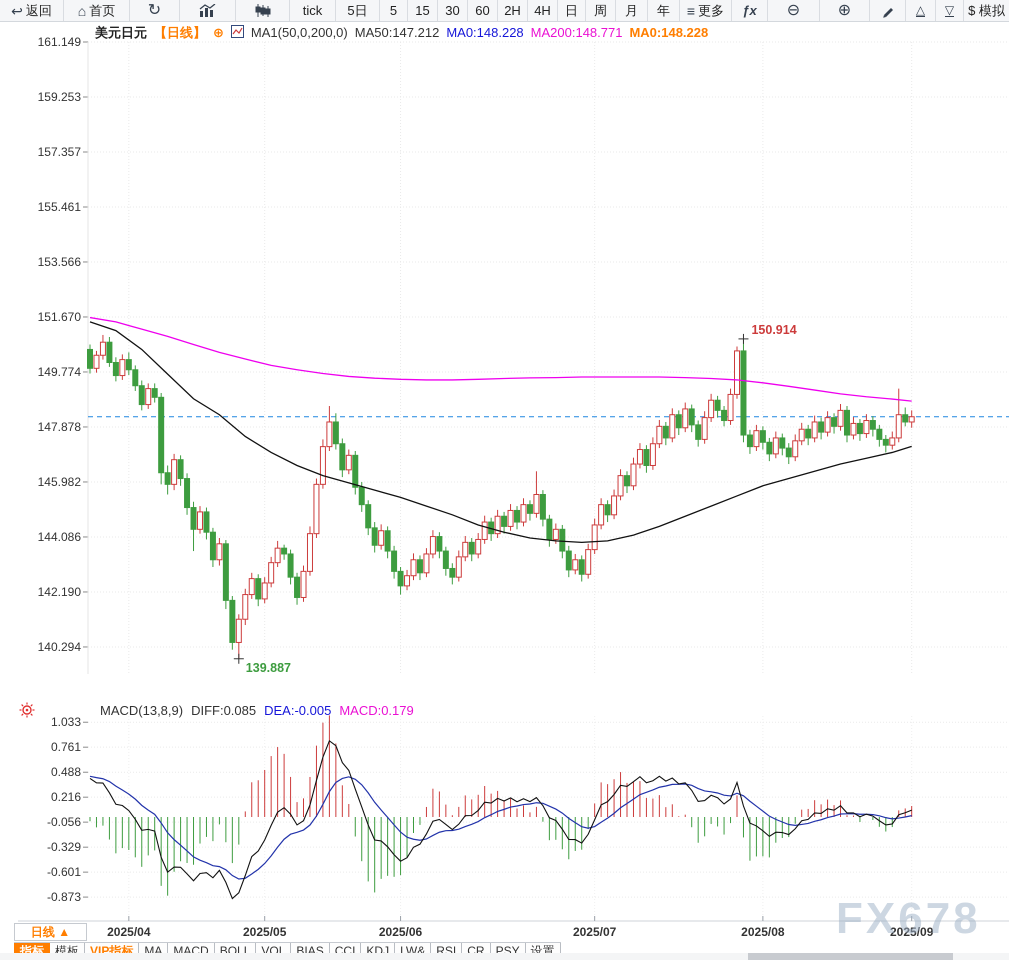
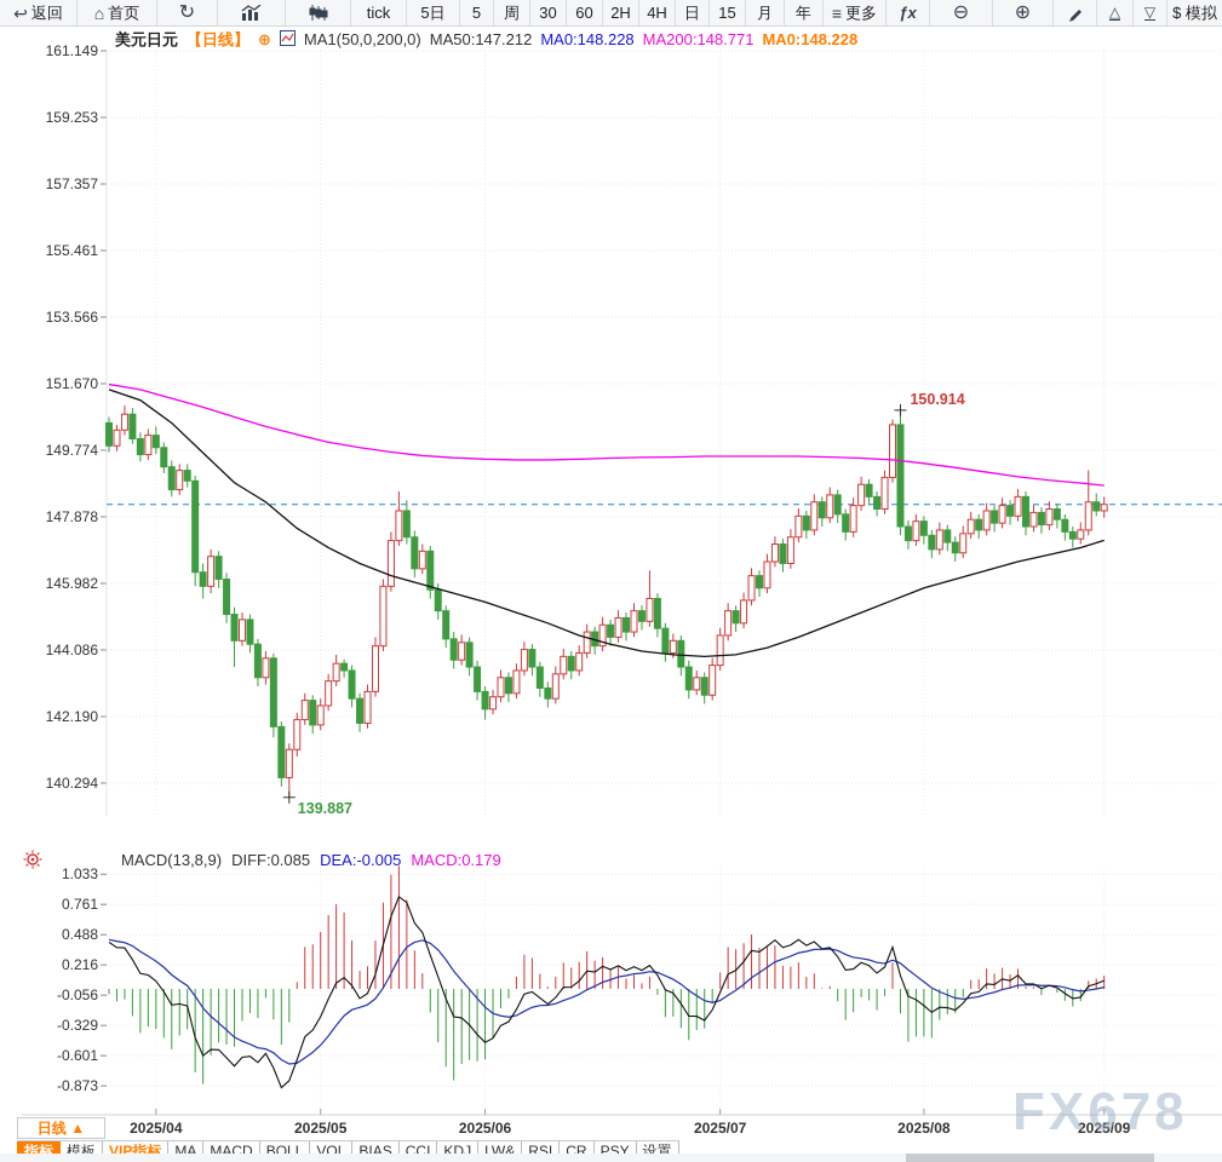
  ↩
  返回
  ⌂
  首页
  ↻
  tick
  5日
  5
- 15
+ 周
  30
  60
  2H
  4H
  日
- 周
+ 15
  月
  年
  ≡
  更多
  ƒx
  ⊖
  ⊕
  △
  ▽
  $ 模拟
  美元日元
  【日线】
  ⊕
  MA1(50,0,200,0)
  MA50:147.212
  MA0:148.228
  MA200:148.771
  MA0:148.228
  161.149
  159.253
  157.357
  155.461
  153.566
  151.670
  149.774
  147.878
  145.982
  144.086
  142.190
  140.294
  150.914
  139.887
  MACD(13,8,9)
  DIFF:0.085
  DEA:-0.005
  MACD:0.179
  1.033
  0.761
  0.488
  0.216
  -0.056
  -0.329
  -0.601
  -0.873
  2025/04
  2025/05
  2025/06
  2025/07
  2025/08
  2025/09
  日线 ▲
  指标
  模板
  VIP指标
  MA
  MACD
  BOLL
  VOL
  BIAS
  CCI
  KDJ
  LW&
  RSI
  CR
  PSY
  设置
  FX678
